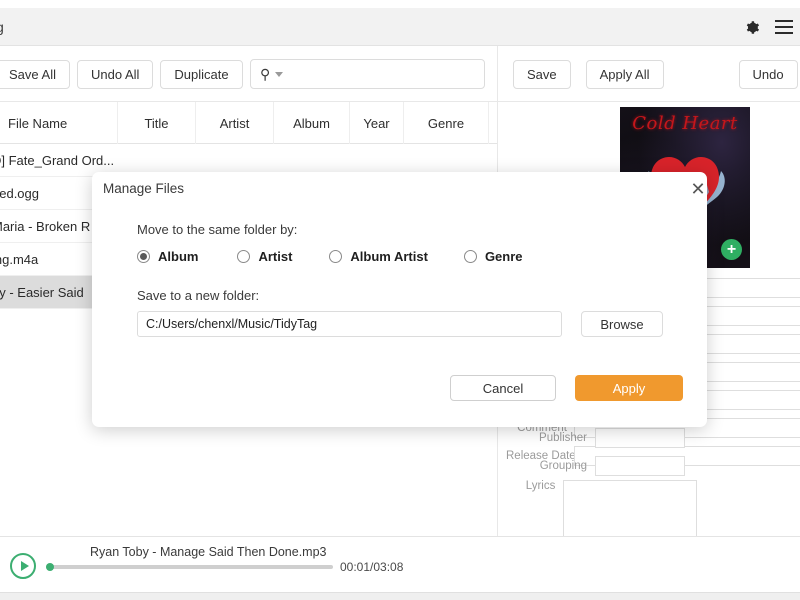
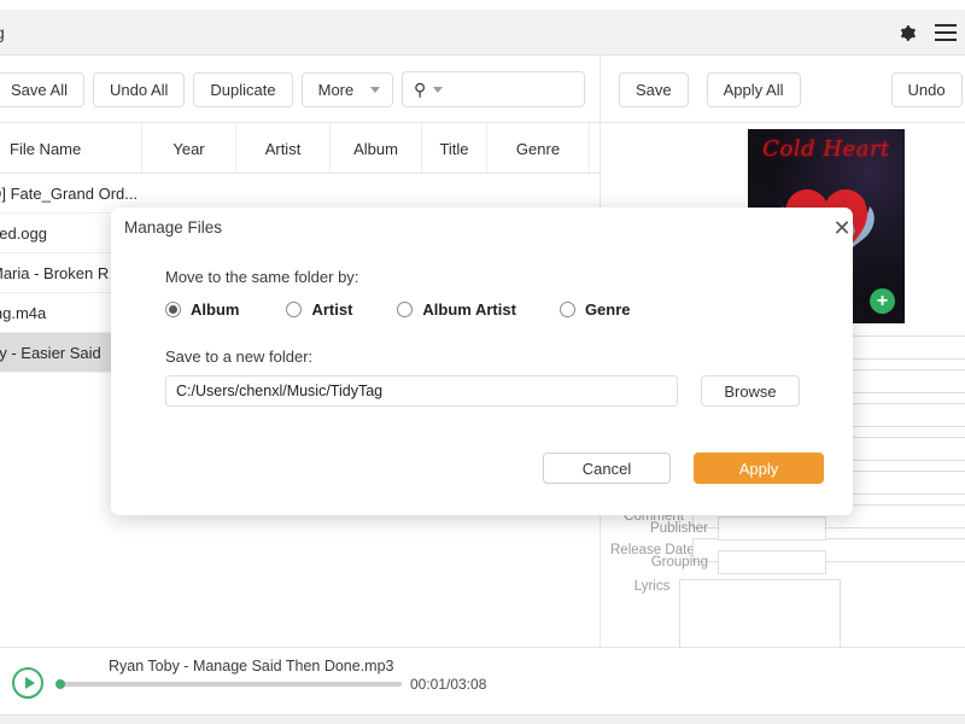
  Save All
  Undo All
  Duplicate
+ More
  Save
  Apply All
  Undo
  File Name
- Title
+ Year
  Artist
  Album
- Year
+ Title
  Genre
  ] Fate_Grand Ord...
  ed.ogg
  aria - Broken R
  g.m4a
  y - Easier Said
  Cold Heart
  +
  Comment
  Release Date
  Publisher
  Grouping
  Lyrics
  Ryan Toby - Manage Said Then Done.mp3
  00:01/03:08
  Manage Files
  ✕
  Move to the same folder by:
  Album
  Artist
  Album Artist
  Genre
  Save to a new folder:
  C:/Users/chenxl/Music/TidyTag
  Browse
  Cancel
  Apply
